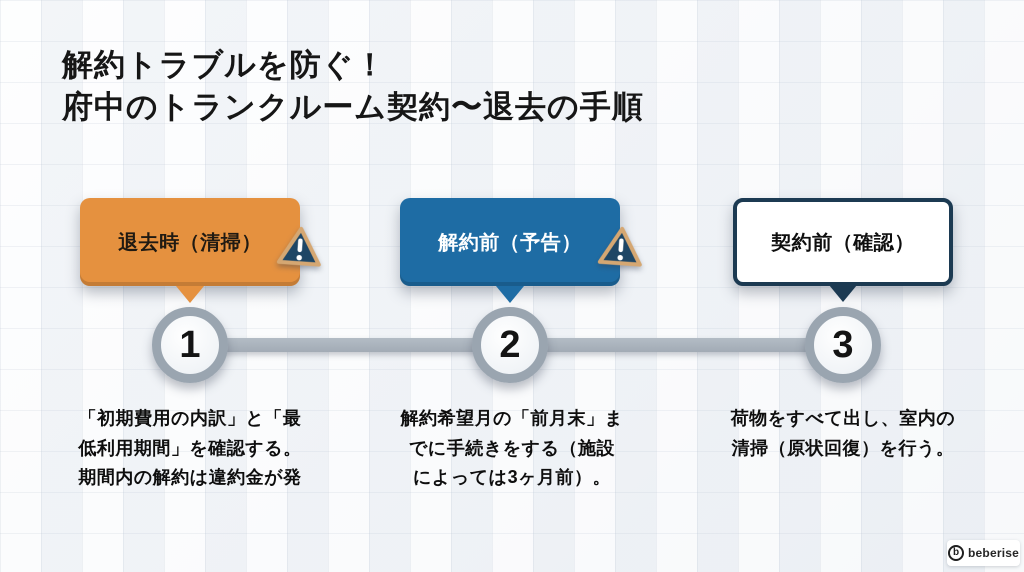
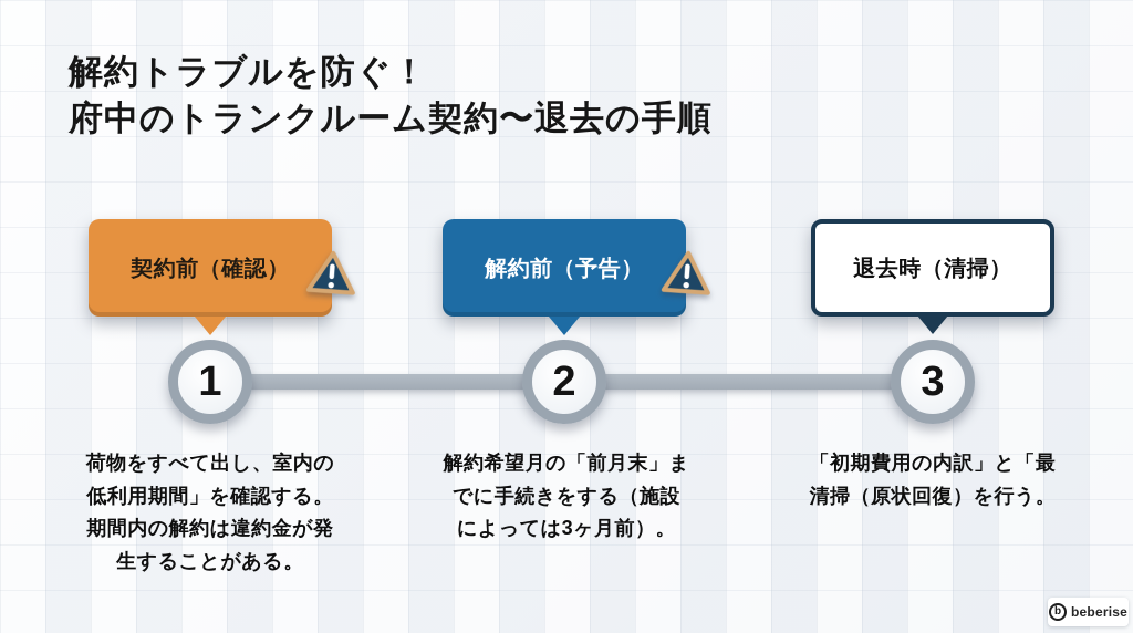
  解約トラブルを防ぐ！
  府中のトランクルーム契約〜退去の手順
- 退去時（清掃）
+ 契約前（確認）
  解約前（予告）
- 契約前（確認）
+ 退去時（清掃）
  1
  2
  3
- 「初期費用の内訳」と「最
+ 荷物をすべて出し、室内の
  低利用期間」を確認する。
  期間内の解約は違約金が発
+ 生することがある。
  解約希望月の「前月末」ま
  でに手続きをする（施設
  によっては3ヶ月前）。
- 荷物をすべて出し、室内の
+ 「初期費用の内訳」と「最
  清掃（原状回復）を行う。
  b
  beberise
